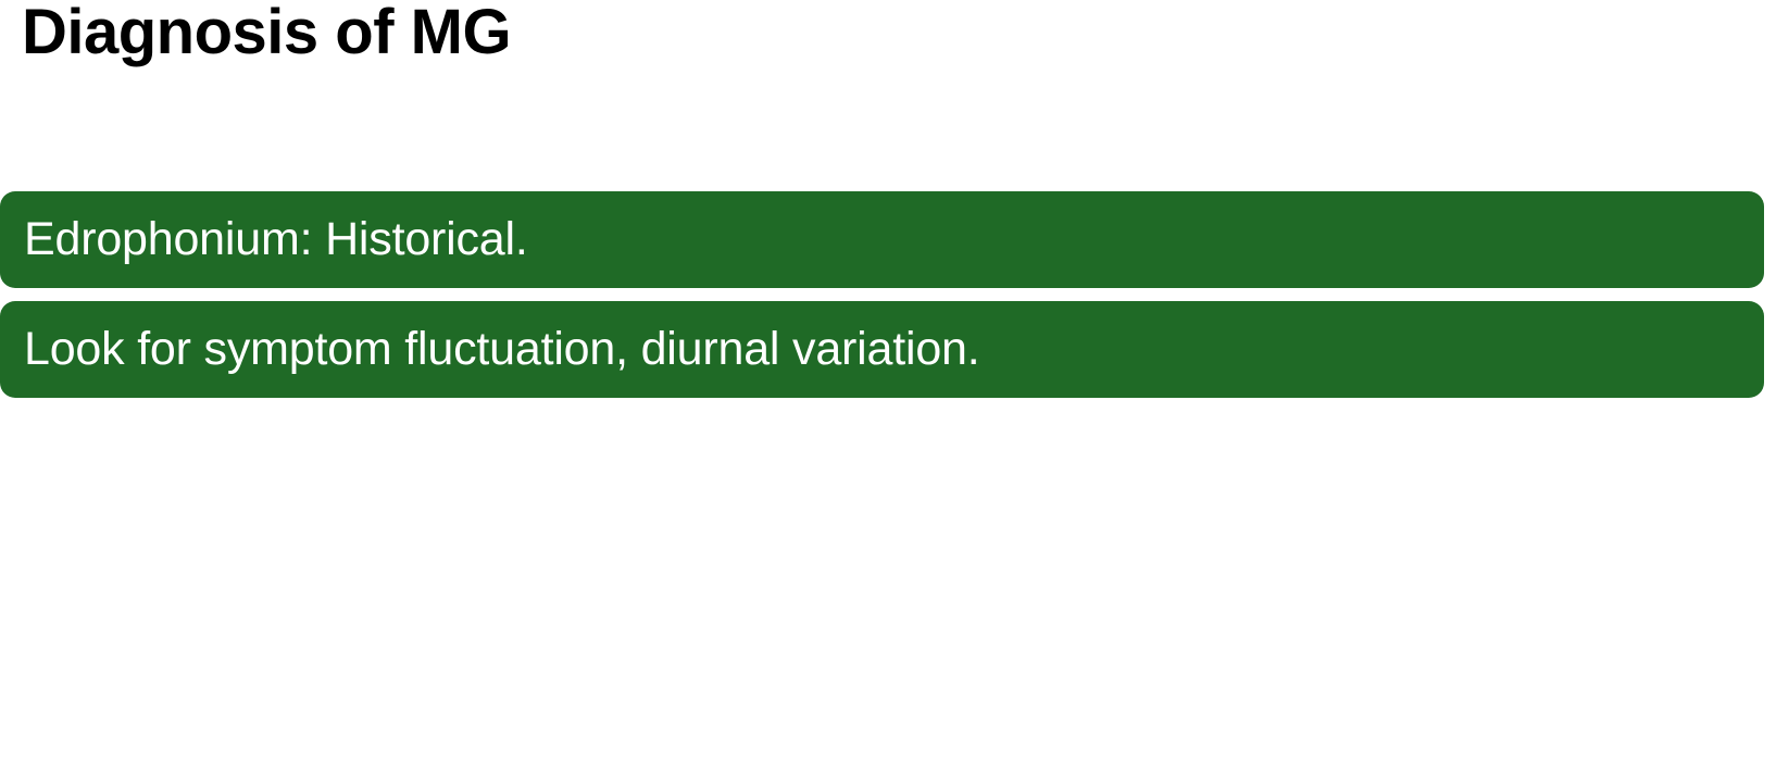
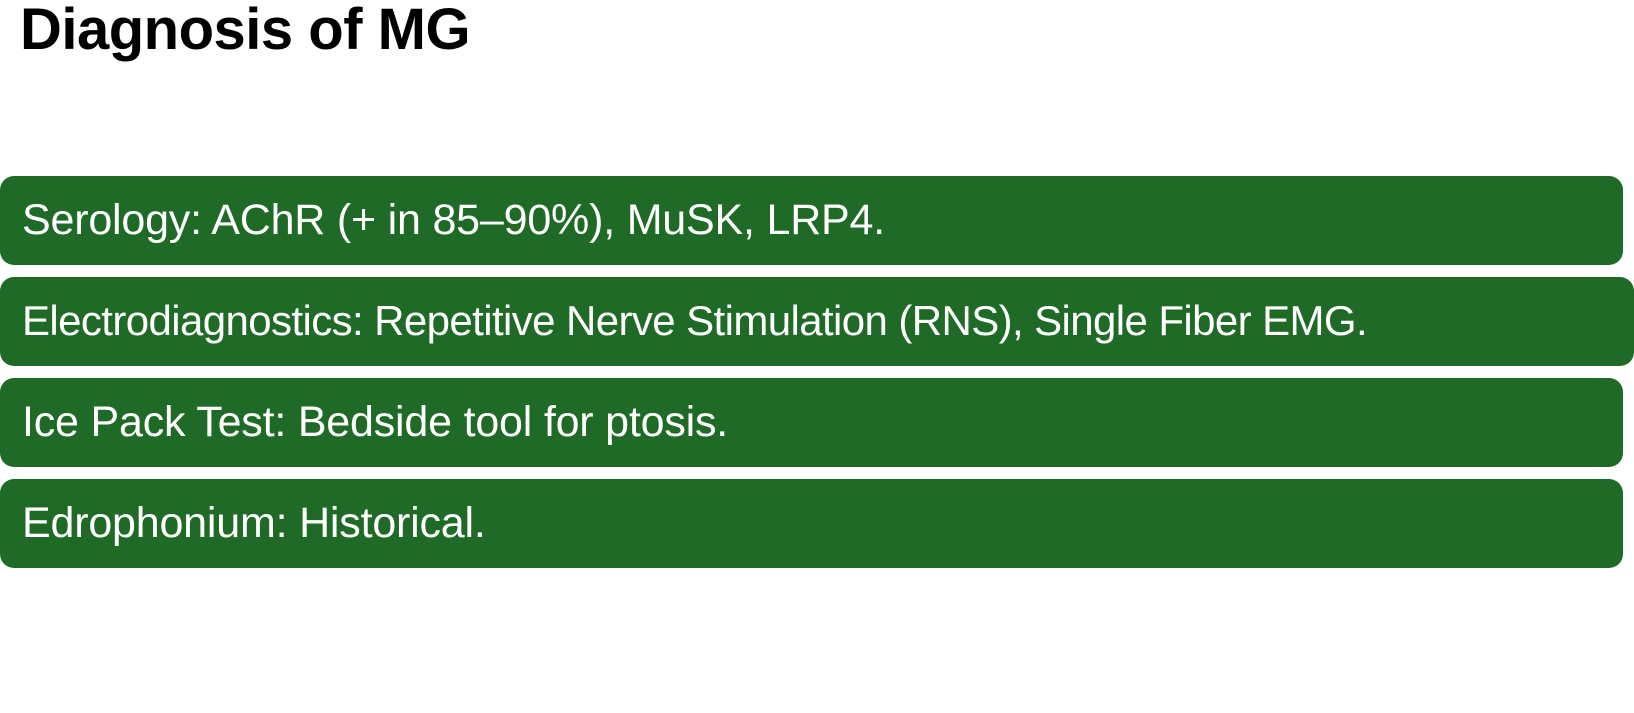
  Diagnosis of MG
+ Serology: AChR (+ in 85–90%), MuSK, LRP4.
+ Electrodiagnostics: Repetitive Nerve Stimulation (RNS), Single Fiber EMG.
+ Ice Pack Test: Bedside tool for ptosis.
  Edrophonium: Historical.
- Look for symptom fluctuation, diurnal variation.
